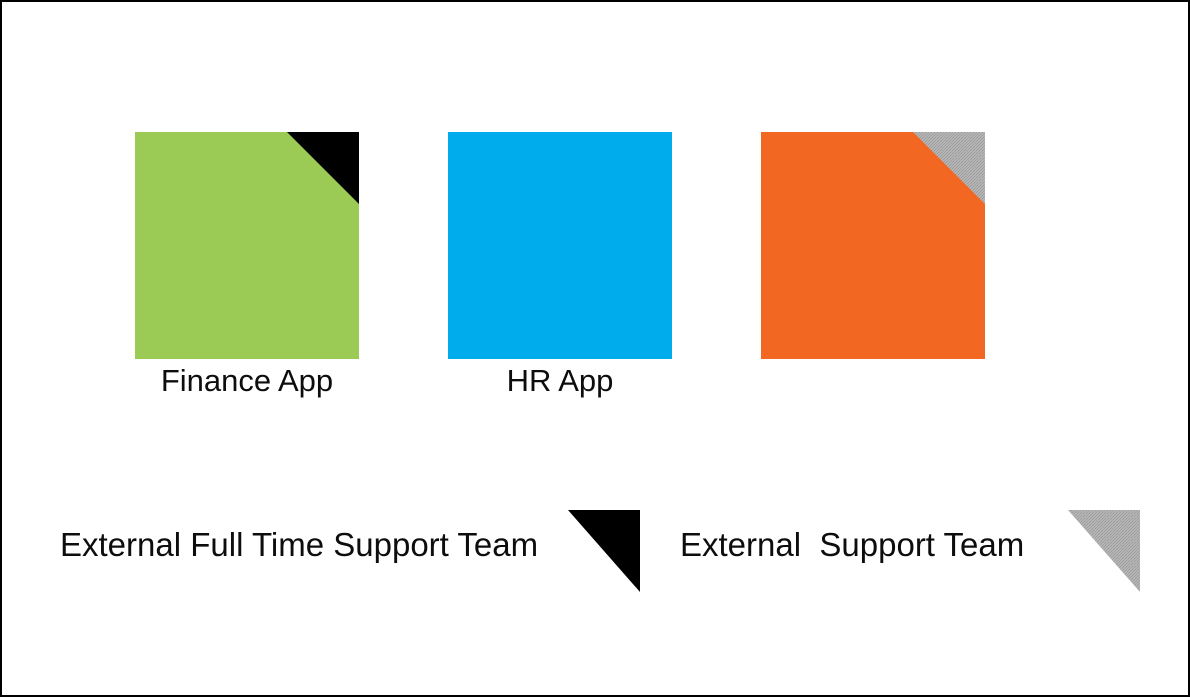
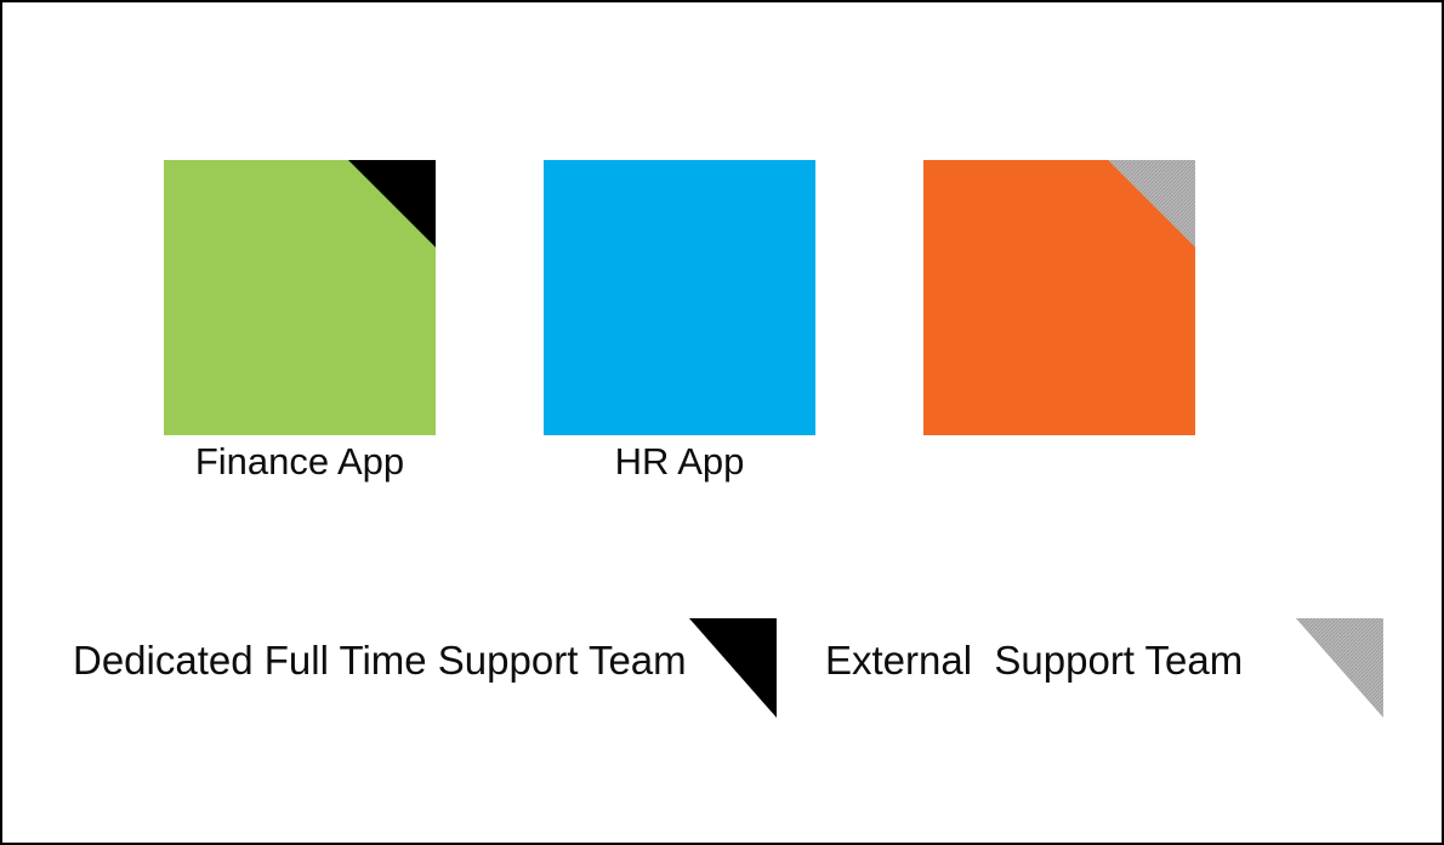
  Finance App
  HR App
- External Full Time Support Team
+ Dedicated Full Time Support Team
  External Support Team
